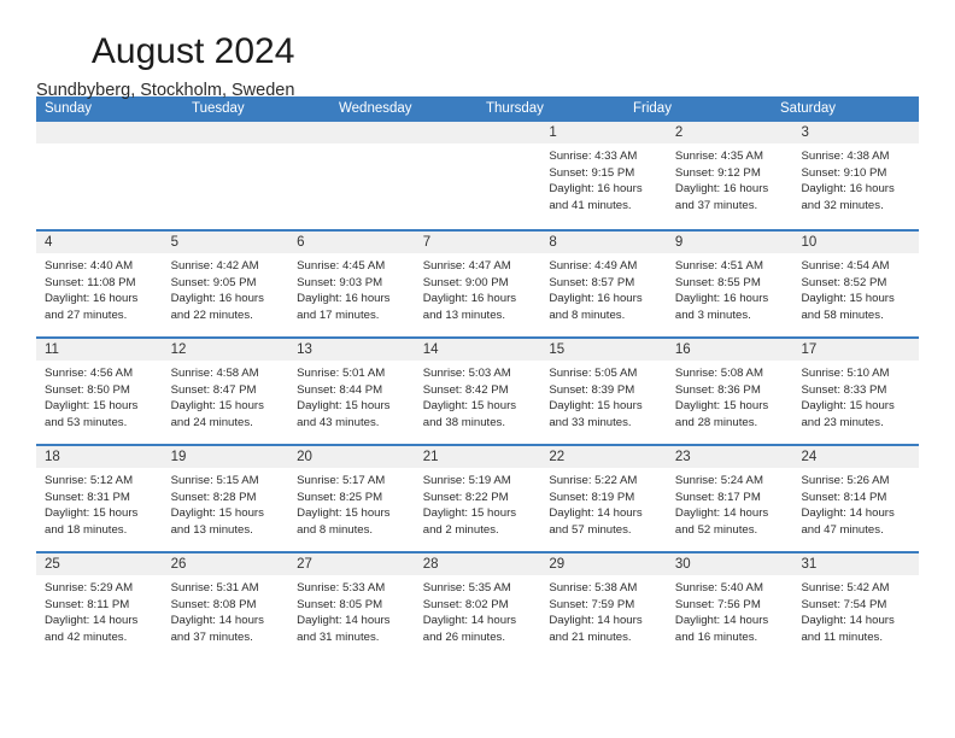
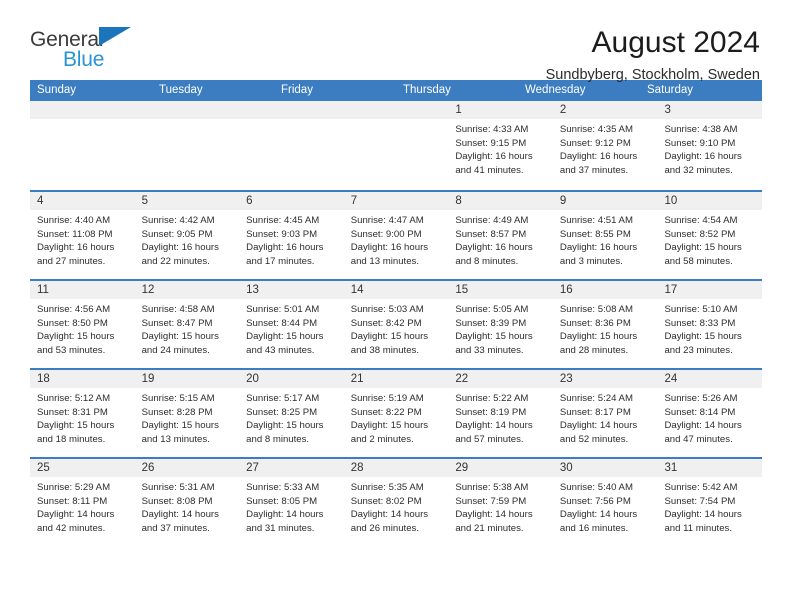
+ General
+ Blue
  August 2024
  Sundbyberg, Stockholm, Sweden
  Sunday
  Tuesday
- Wednesday
+ Friday
  Thursday
- Friday
+ Wednesday
  Saturday
  1
  Sunrise: 4:33 AM
  Sunset: 9:15 PM
  Daylight: 16 hours
  and 41 minutes.
  2
  Sunrise: 4:35 AM
  Sunset: 9:12 PM
  Daylight: 16 hours
  and 37 minutes.
  3
  Sunrise: 4:38 AM
  Sunset: 9:10 PM
  Daylight: 16 hours
  and 32 minutes.
  4
  Sunrise: 4:40 AM
  Sunset: 11:08 PM
  Daylight: 16 hours
  and 27 minutes.
  5
  Sunrise: 4:42 AM
  Sunset: 9:05 PM
  Daylight: 16 hours
  and 22 minutes.
  6
  Sunrise: 4:45 AM
  Sunset: 9:03 PM
  Daylight: 16 hours
  and 17 minutes.
  7
  Sunrise: 4:47 AM
  Sunset: 9:00 PM
  Daylight: 16 hours
  and 13 minutes.
  8
  Sunrise: 4:49 AM
  Sunset: 8:57 PM
  Daylight: 16 hours
  and 8 minutes.
  9
  Sunrise: 4:51 AM
  Sunset: 8:55 PM
  Daylight: 16 hours
  and 3 minutes.
  10
  Sunrise: 4:54 AM
  Sunset: 8:52 PM
  Daylight: 15 hours
  and 58 minutes.
  11
  Sunrise: 4:56 AM
  Sunset: 8:50 PM
  Daylight: 15 hours
  and 53 minutes.
  12
  Sunrise: 4:58 AM
  Sunset: 8:47 PM
  Daylight: 15 hours
  and 24 minutes.
  13
  Sunrise: 5:01 AM
  Sunset: 8:44 PM
  Daylight: 15 hours
  and 43 minutes.
  14
  Sunrise: 5:03 AM
  Sunset: 8:42 PM
  Daylight: 15 hours
  and 38 minutes.
  15
  Sunrise: 5:05 AM
  Sunset: 8:39 PM
  Daylight: 15 hours
  and 33 minutes.
  16
  Sunrise: 5:08 AM
  Sunset: 8:36 PM
  Daylight: 15 hours
  and 28 minutes.
  17
  Sunrise: 5:10 AM
  Sunset: 8:33 PM
  Daylight: 15 hours
  and 23 minutes.
  18
  Sunrise: 5:12 AM
  Sunset: 8:31 PM
  Daylight: 15 hours
  and 18 minutes.
  19
  Sunrise: 5:15 AM
  Sunset: 8:28 PM
  Daylight: 15 hours
  and 13 minutes.
  20
  Sunrise: 5:17 AM
  Sunset: 8:25 PM
  Daylight: 15 hours
  and 8 minutes.
  21
  Sunrise: 5:19 AM
  Sunset: 8:22 PM
  Daylight: 15 hours
  and 2 minutes.
  22
  Sunrise: 5:22 AM
  Sunset: 8:19 PM
  Daylight: 14 hours
  and 57 minutes.
  23
  Sunrise: 5:24 AM
  Sunset: 8:17 PM
  Daylight: 14 hours
  and 52 minutes.
  24
  Sunrise: 5:26 AM
  Sunset: 8:14 PM
  Daylight: 14 hours
  and 47 minutes.
  25
  Sunrise: 5:29 AM
  Sunset: 8:11 PM
  Daylight: 14 hours
  and 42 minutes.
  26
  Sunrise: 5:31 AM
  Sunset: 8:08 PM
  Daylight: 14 hours
  and 37 minutes.
  27
  Sunrise: 5:33 AM
  Sunset: 8:05 PM
  Daylight: 14 hours
  and 31 minutes.
  28
  Sunrise: 5:35 AM
  Sunset: 8:02 PM
  Daylight: 14 hours
  and 26 minutes.
  29
  Sunrise: 5:38 AM
  Sunset: 7:59 PM
  Daylight: 14 hours
  and 21 minutes.
  30
  Sunrise: 5:40 AM
  Sunset: 7:56 PM
  Daylight: 14 hours
  and 16 minutes.
  31
  Sunrise: 5:42 AM
  Sunset: 7:54 PM
  Daylight: 14 hours
  and 11 minutes.
